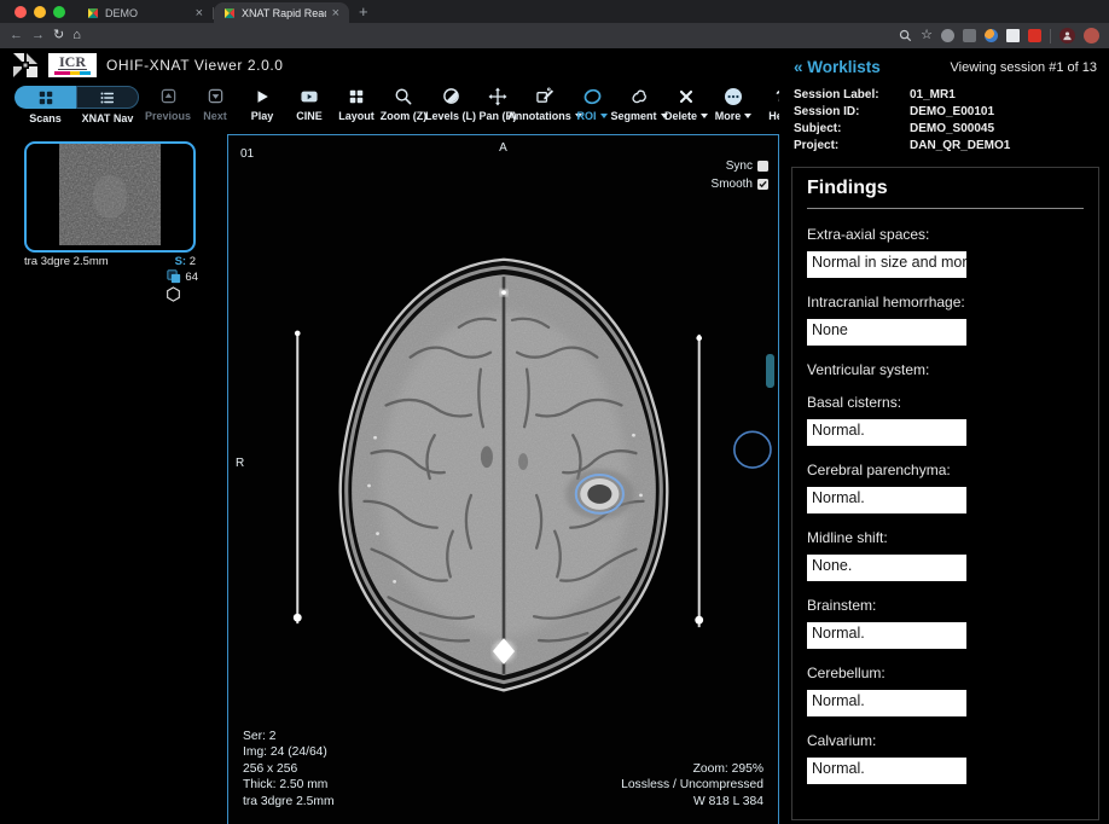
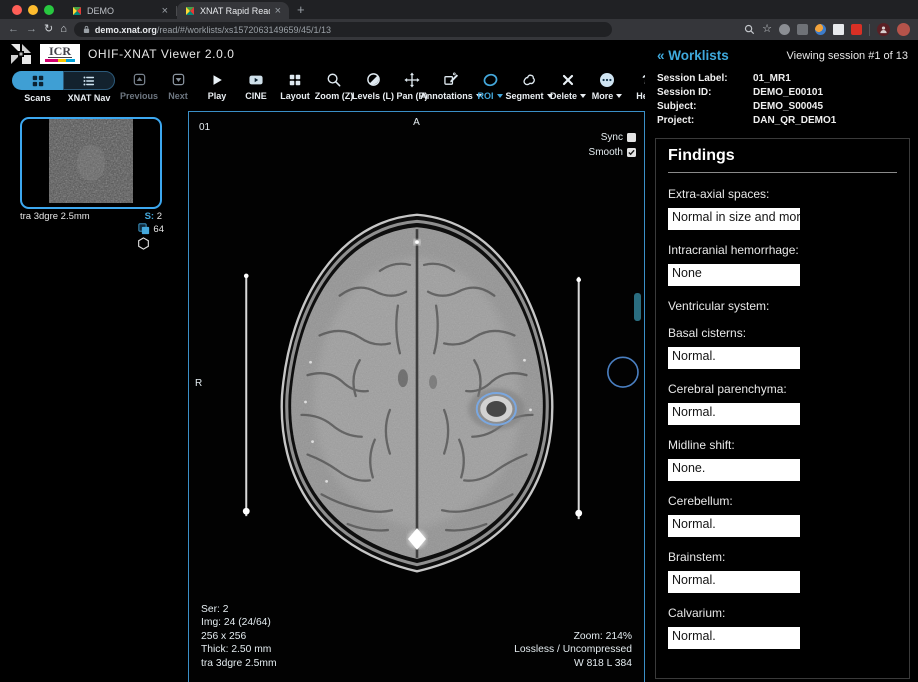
  DEMO
  ×
  XNAT Rapid Rea
  ×
  +
  ←
  →
  ↻
  ⌂
+ demo.xnat.org/read/#/worklists/xs1572063149659/45/1/13
  ☆
  ICR
  OHIF-XNAT Viewer 2.0.0
  Scans
  XNAT Nav
  Previous
  Next
  Play
  CINE
  Layout
  Zoom (Z)
  Levels (L)
  Pan (P)
  Annotations
  ROI
  Segment
  Delete
  More
  tra 3dgre 2.5mm
  S: 2
  64
  01
  A
  R
  Sync
  Smooth
  Ser: 2
  Img: 24 (24/64)
  256 x 256
  Thick: 2.50 mm
  tra 3dgre 2.5mm
- Zoom: 295%
+ Zoom: 214%
  Lossless / Uncompressed
  W 818 L 384
  « Worklists
  Viewing session #1 of 13
  Session Label:
  01_MR1
  Session ID:
  DEMO_E00101
  Subject:
  DEMO_S00045
  Project:
  DAN_QR_DEMO1
  Findings
  Extra-axial spaces:
  Normal in size and mor
  Intracranial hemorrhage:
  None
  Ventricular system:
  Basal cisterns:
  Normal.
  Cerebral parenchyma:
  Normal.
  Midline shift:
  None.
- Brainstem:
+ Cerebellum:
  Normal.
- Cerebellum:
+ Brainstem:
  Normal.
  Calvarium:
  Normal.
